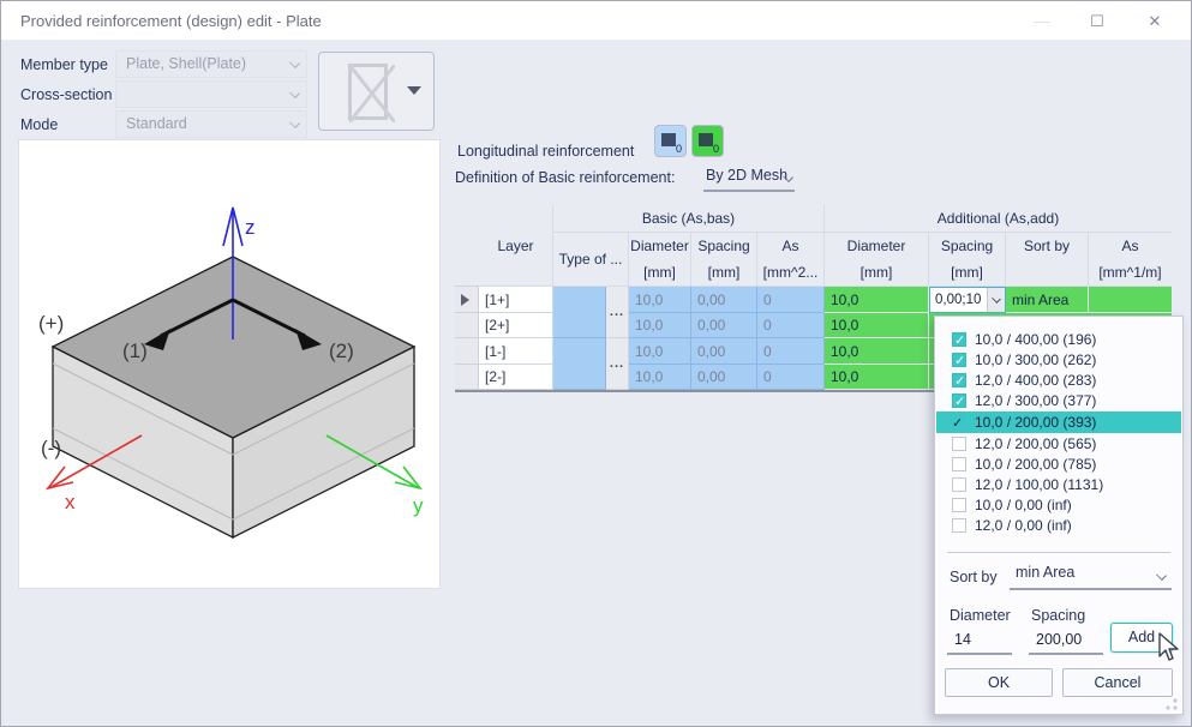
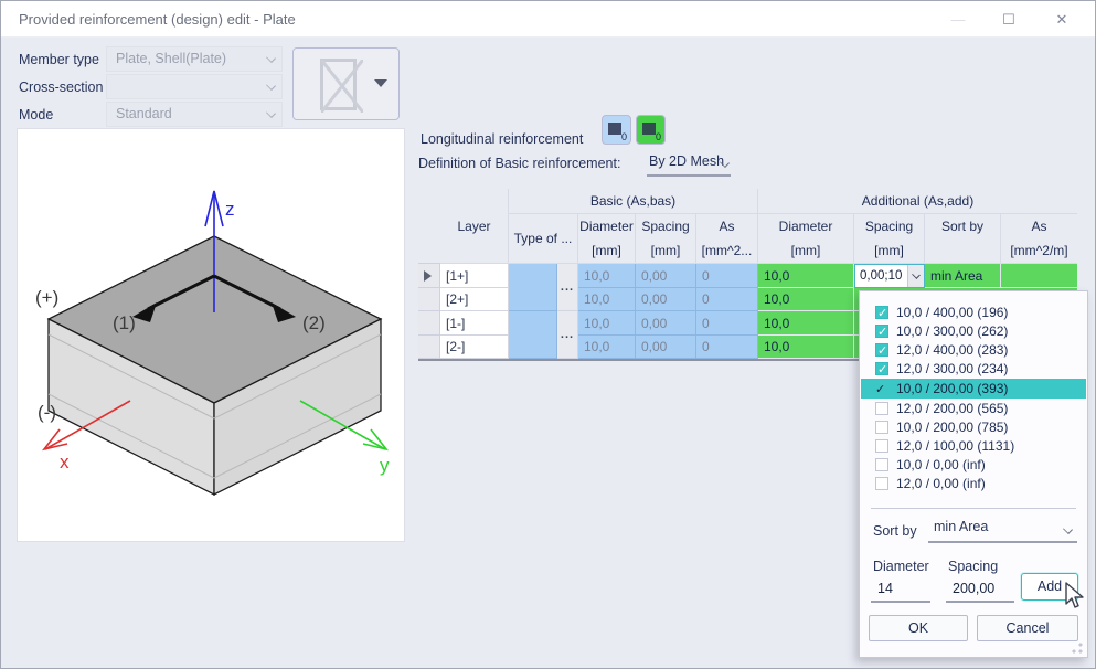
  Provided reinforcement (design) edit - Plate
  —
  ☐
  ✕
  Member type
  Plate, Shell(Plate)
  Cross-section
  Mode
  Standard
  z
  (1)
  (2)
  (+)
  (-)
  x
  y
  Longitudinal reinforcement
  0
  0
  Definition of Basic reinforcement:
  By 2D Mesh
  Layer
  Basic (As,bas)
  Additional (As,add)
  Type of ...
  Diameter
  [mm]
  Spacing
  [mm]
  As
  [mm^2...
  Diameter
  [mm]
  Spacing
  [mm]
  Sort by
  As
- [mm^1/m]
+ [mm^2/m]
  [1+]
  [2+]
  [1-]
  [2-]
  ...
  ...
  10,0
  0,00
  0
  10,0
  0,00
  0
  10,0
  0,00
  0
  10,0
  0,00
  0
  10,0
  0,00;10
  min Area
  10,0
  10,0
  10,0
  ✓
  10,0 / 400,00 (196)
  ✓
  10,0 / 300,00 (262)
  ✓
  12,0 / 400,00 (283)
  ✓
- 12,0 / 300,00 (377)
+ 12,0 / 300,00 (234)
  ✓ 10,0 / 200,00 (393)
  12,0 / 200,00 (565)
  10,0 / 200,00 (785)
  12,0 / 100,00 (1131)
  10,0 / 0,00 (inf)
  12,0 / 0,00 (inf)
  Sort by
  min Area
  Diameter
  Spacing
  14
  200,00
  Add
  OK
  Cancel
